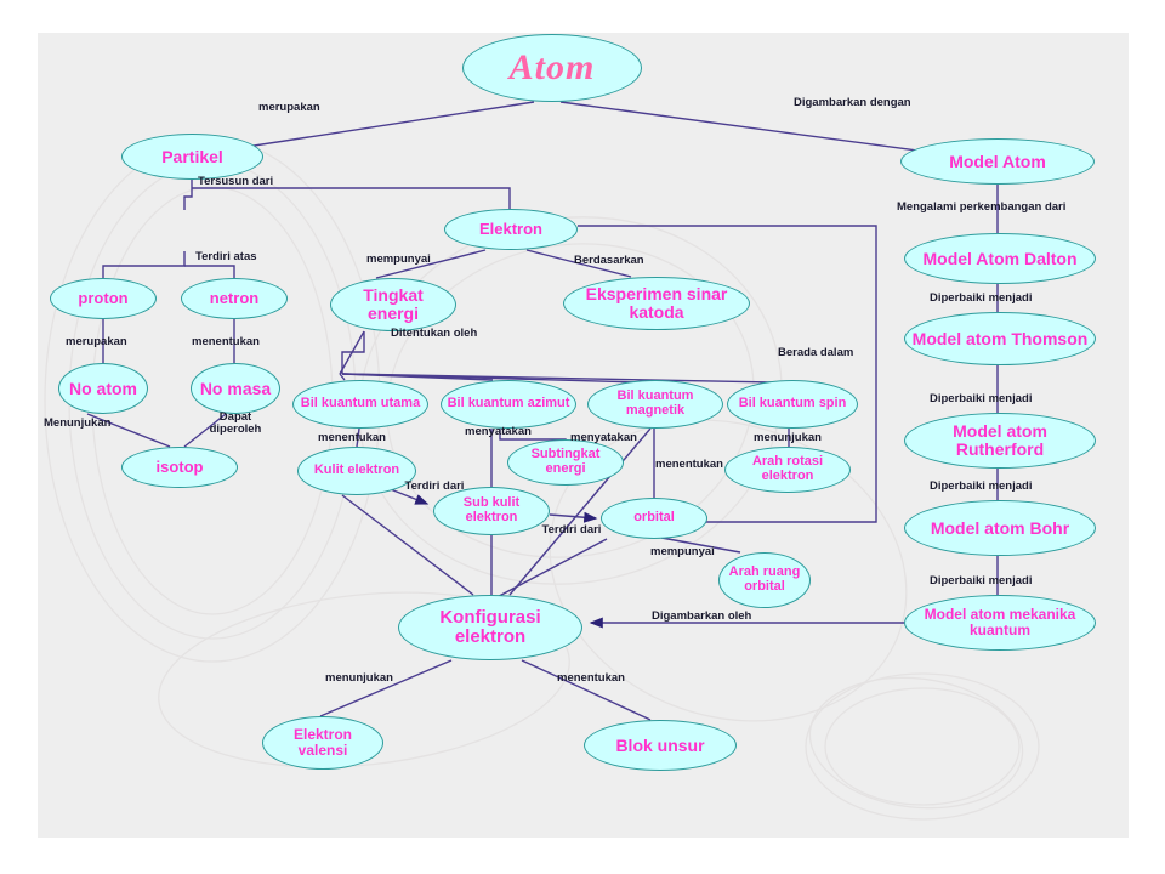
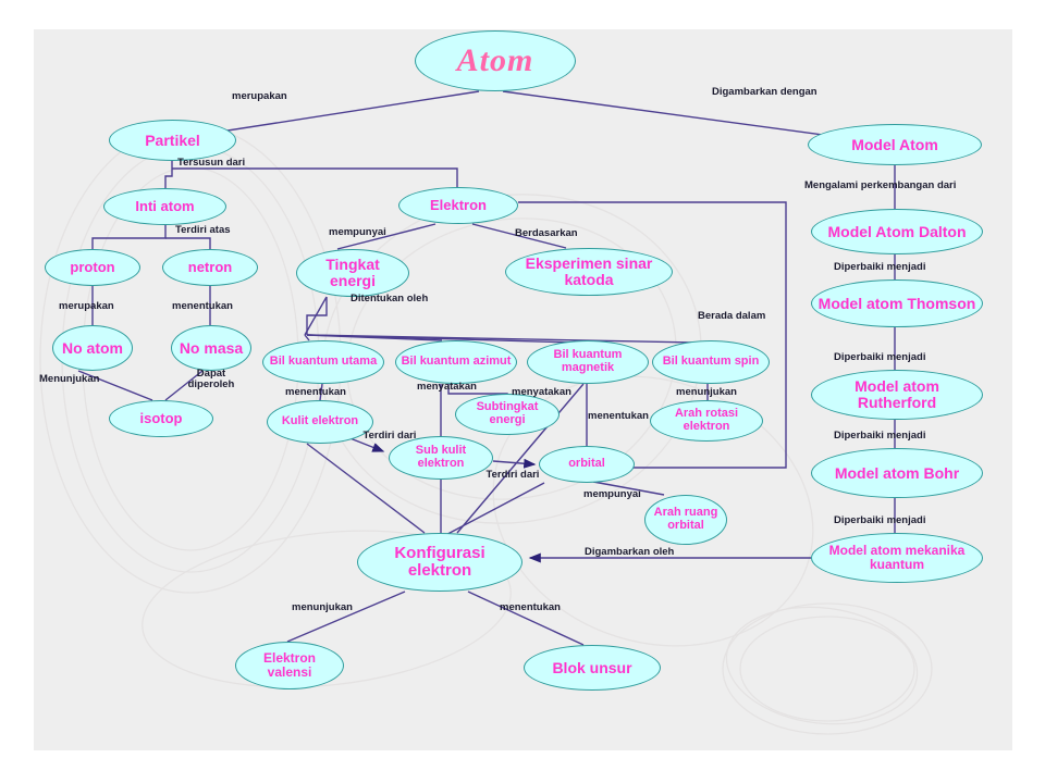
  Atom
  Partikel
  Model Atom
+ Inti atom
  Elektron
  Model Atom Dalton
  proton
  netron
  Tingkat energi
  Eksperimen sinar katoda
  Model atom Thomson
  No atom
  No masa
  Bil kuantum utama
  Bil kuantum azimut
  Bil kuantum magnetik
  Bil kuantum spin
  Model atom Rutherford
  Kulit elektron
  Subtingkat energi
  Arah rotasi elektron
  Sub kulit elektron
  orbital
  Model atom Bohr
  Arah ruang orbital
  Konfigurasi elektron
  Model atom mekanika kuantum
  Elektron valensi
  Blok unsur
  isotop
  merupakan
  Digambarkan dengan
  Tersusun dari
  Mengalami perkembangan dari
  Terdiri atas
  Diperbaiki menjadi
  mempunyai
  Berdasarkan
  merupakan
  menentukan
  Diperbaiki menjadi
  Ditentukan oleh
  Menunjukan
  Dapat diperoleh
  menentukan
  menyatakan
  menyatakan
  menentukan
  menunjukan
  Diperbaiki menjadi
  Terdiri dari
  Terdiri dari
  mempunyai
  Berada dalam
  Diperbaiki menjadi
  Digambarkan oleh
  menunjukan
  menentukan
